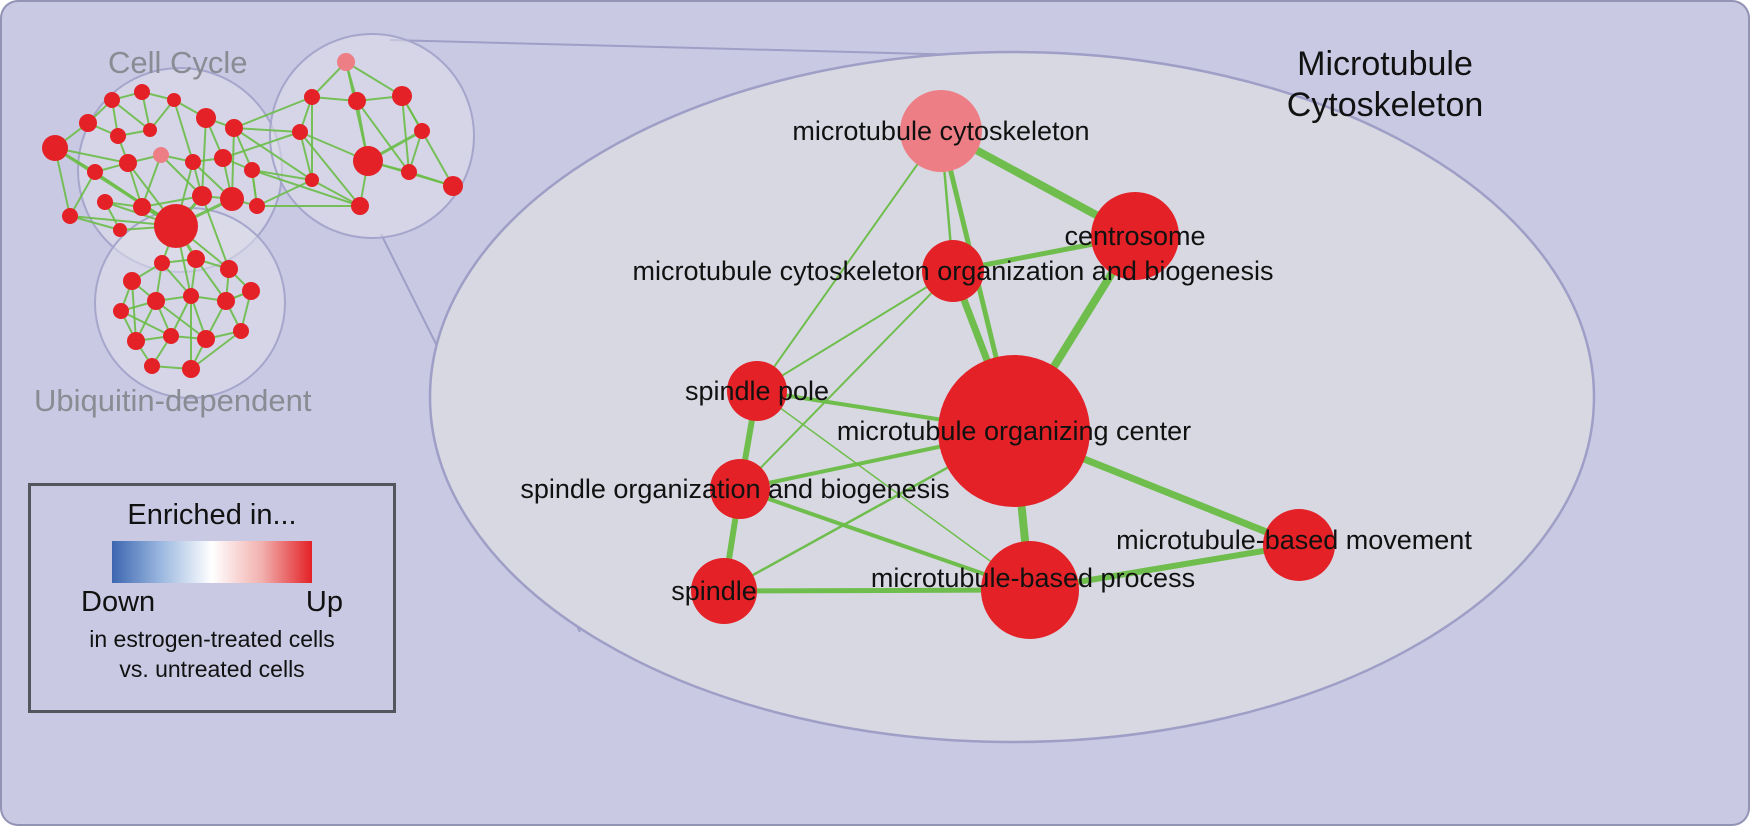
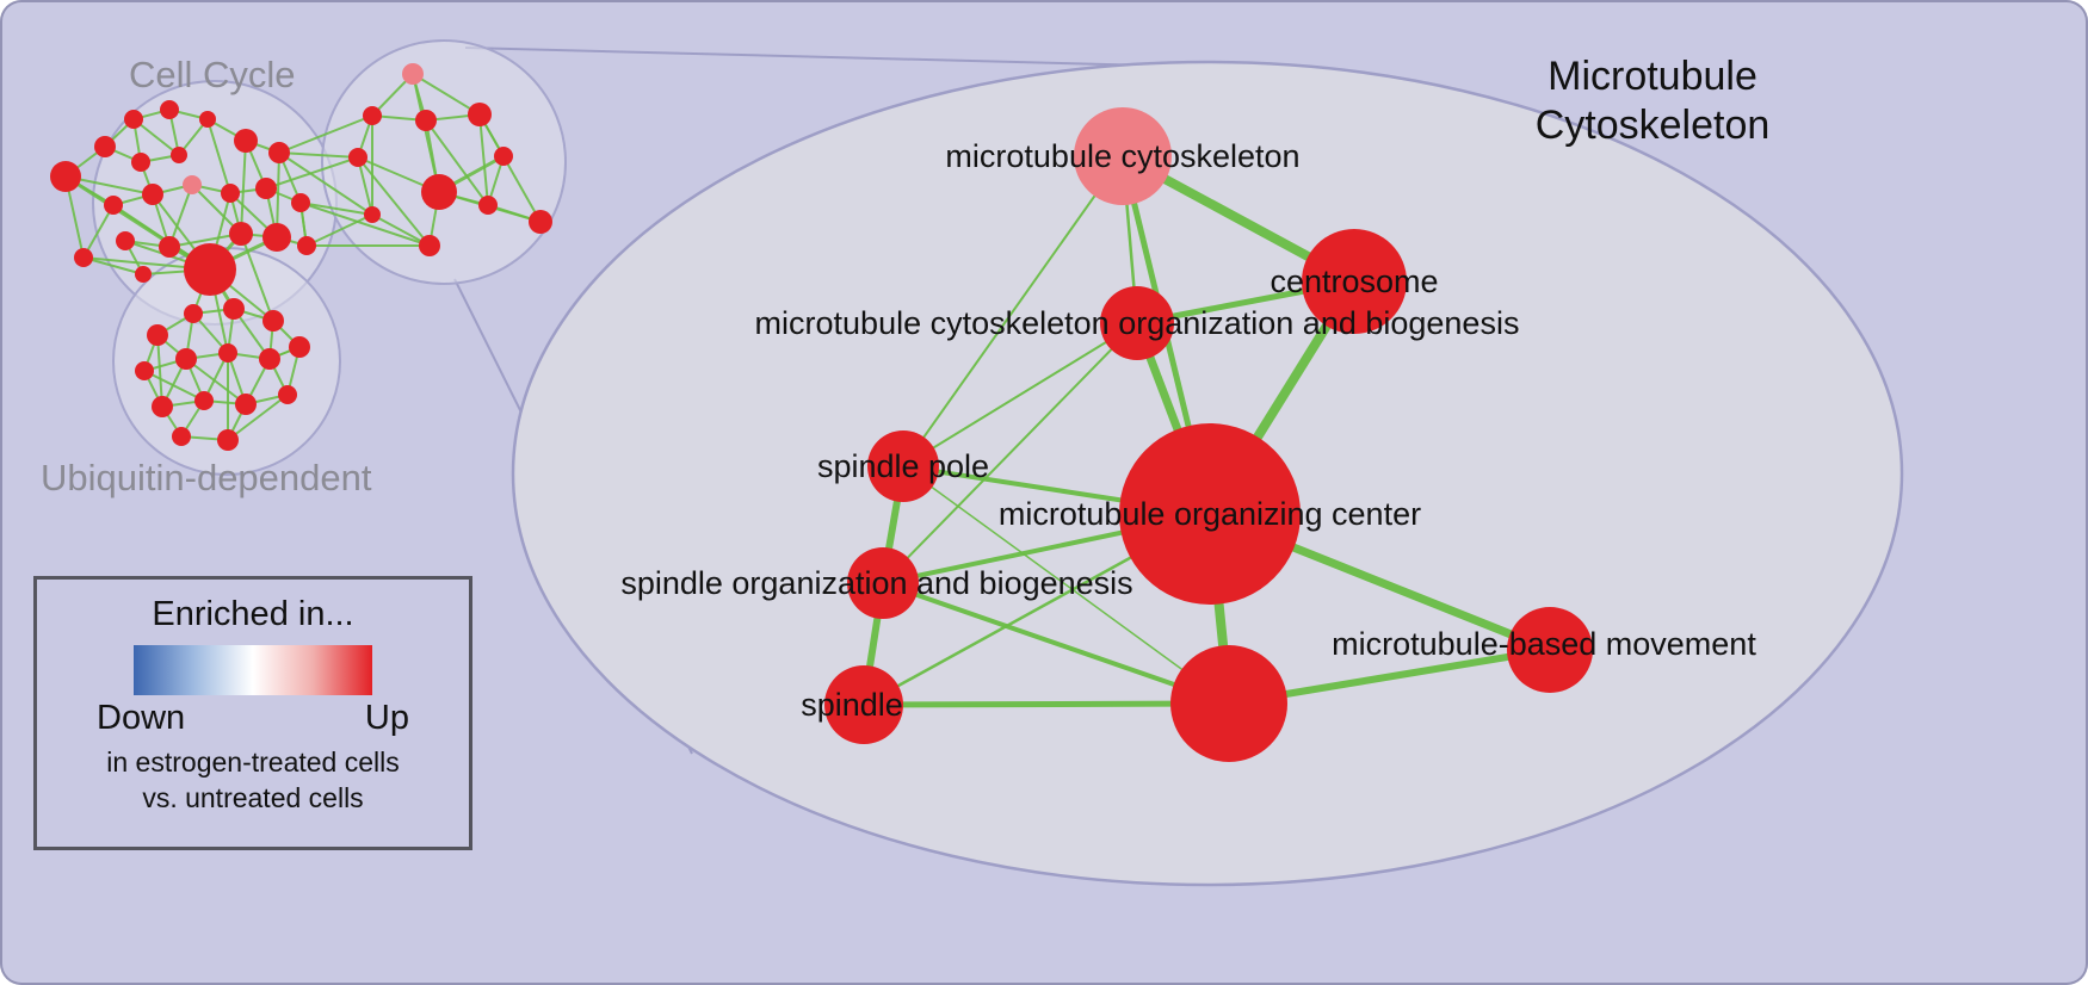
  microtubule cytoskeleton
  centrosome
  microtubule cytoskeleton organization and biogenesis
  spindle pole
  microtubule organizing center
  spindle organization and biogenesis
  microtubule-based movement
  spindle
- microtubule-based process
  Cell Cycle
  Ubiquitin-dependent
  Microtubule
  Cytoskeleton
  Enriched in...
  Down
  Up
  in estrogen-treated cells
  vs. untreated cells
